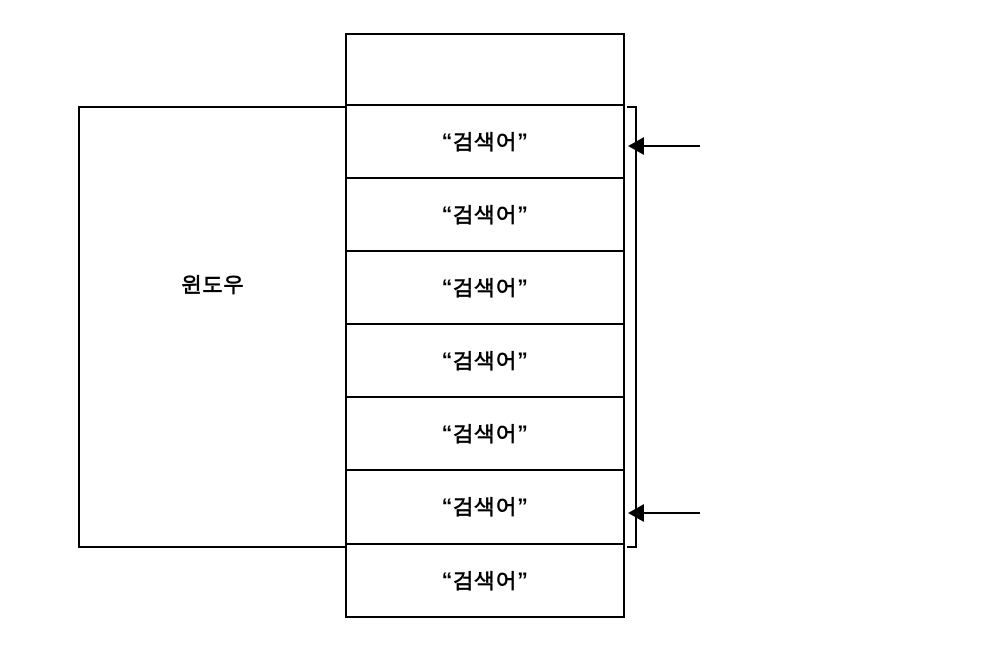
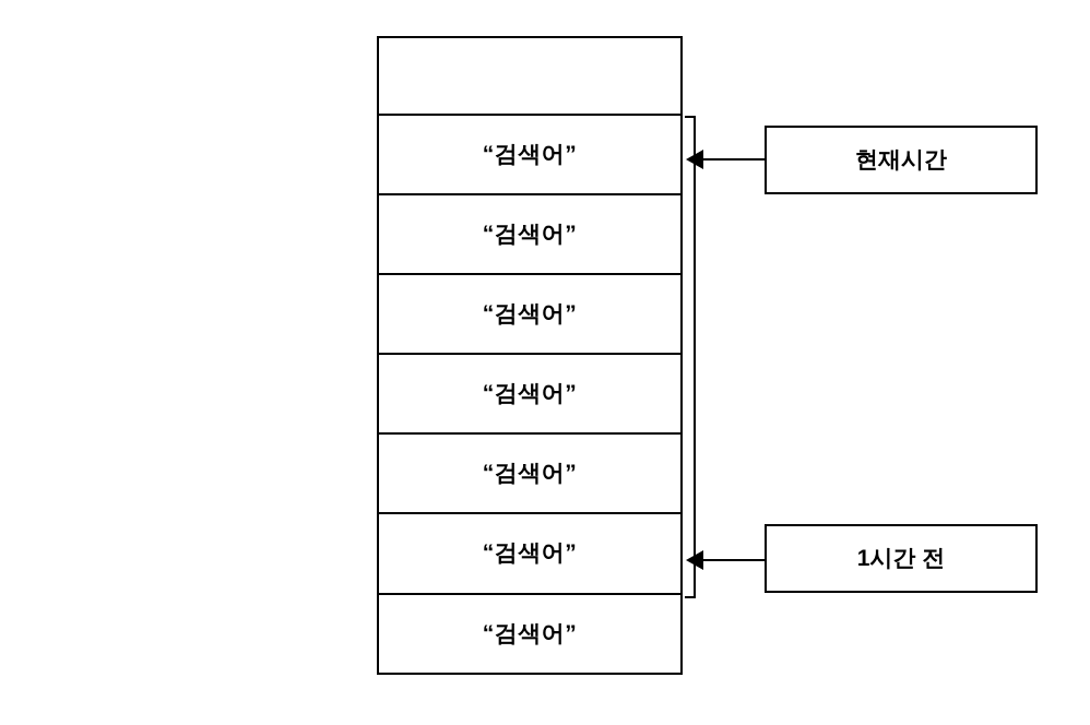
- 윈도우
  “검색어”
  “검색어”
  “검색어”
  “검색어”
  “검색어”
  “검색어”
  “검색어”
+ 현재시간
+ 1시간 전
